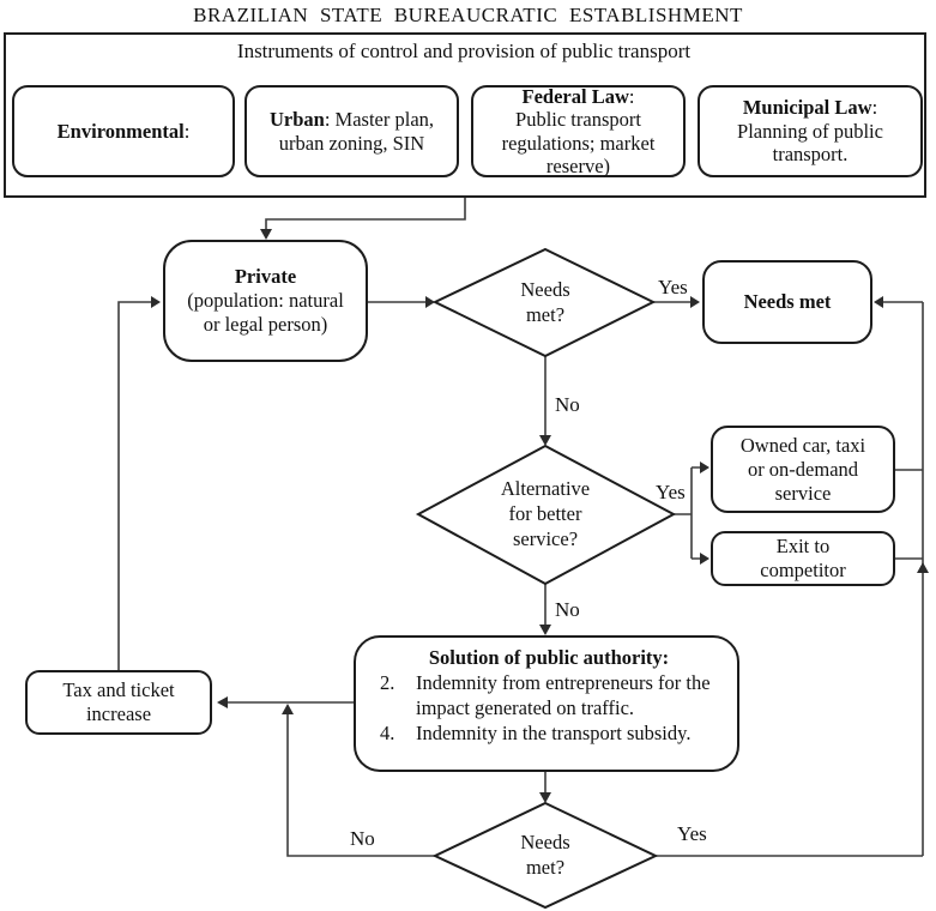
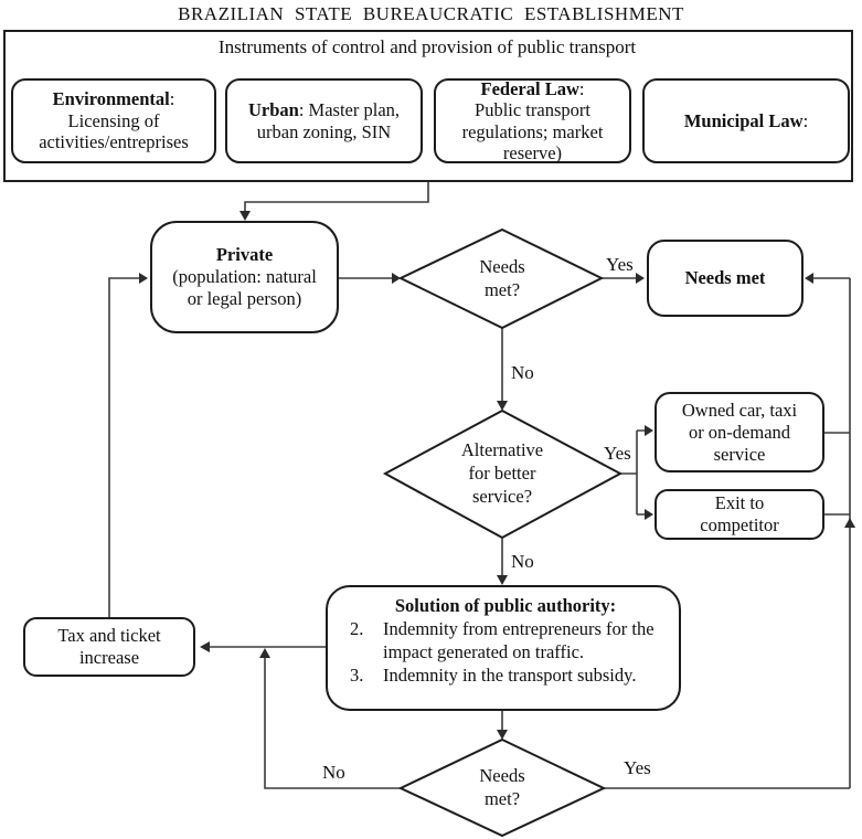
  BRAZILIAN STATE BUREAUCRATIC ESTABLISHMENT
  Instruments of control and provision of public transport
  Environmental:
+ Licensing of
+ activities/entreprises
  Urban: Master plan,
  urban zoning, SIN
  Federal Law:
  Public transport
  regulations; market
  reserve)
  Municipal Law:
- Planning of public
- transport.
  Private
  (population: natural
  or legal person)
  Needs met
  Owned car, taxi
  or on-demand
  service
  Exit to
  competitor
  Solution of public authority:
  2.
  Indemnity from entrepreneurs for the impact generated on traffic.
- 4.
+ 3.
  Indemnity in the transport subsidy.
  Tax and ticket
  increase
  Needs
  met?
  Alternative
  for better
  service?
  Needs
  met?
  Yes
  No
  Yes
  No
  No
  Yes
